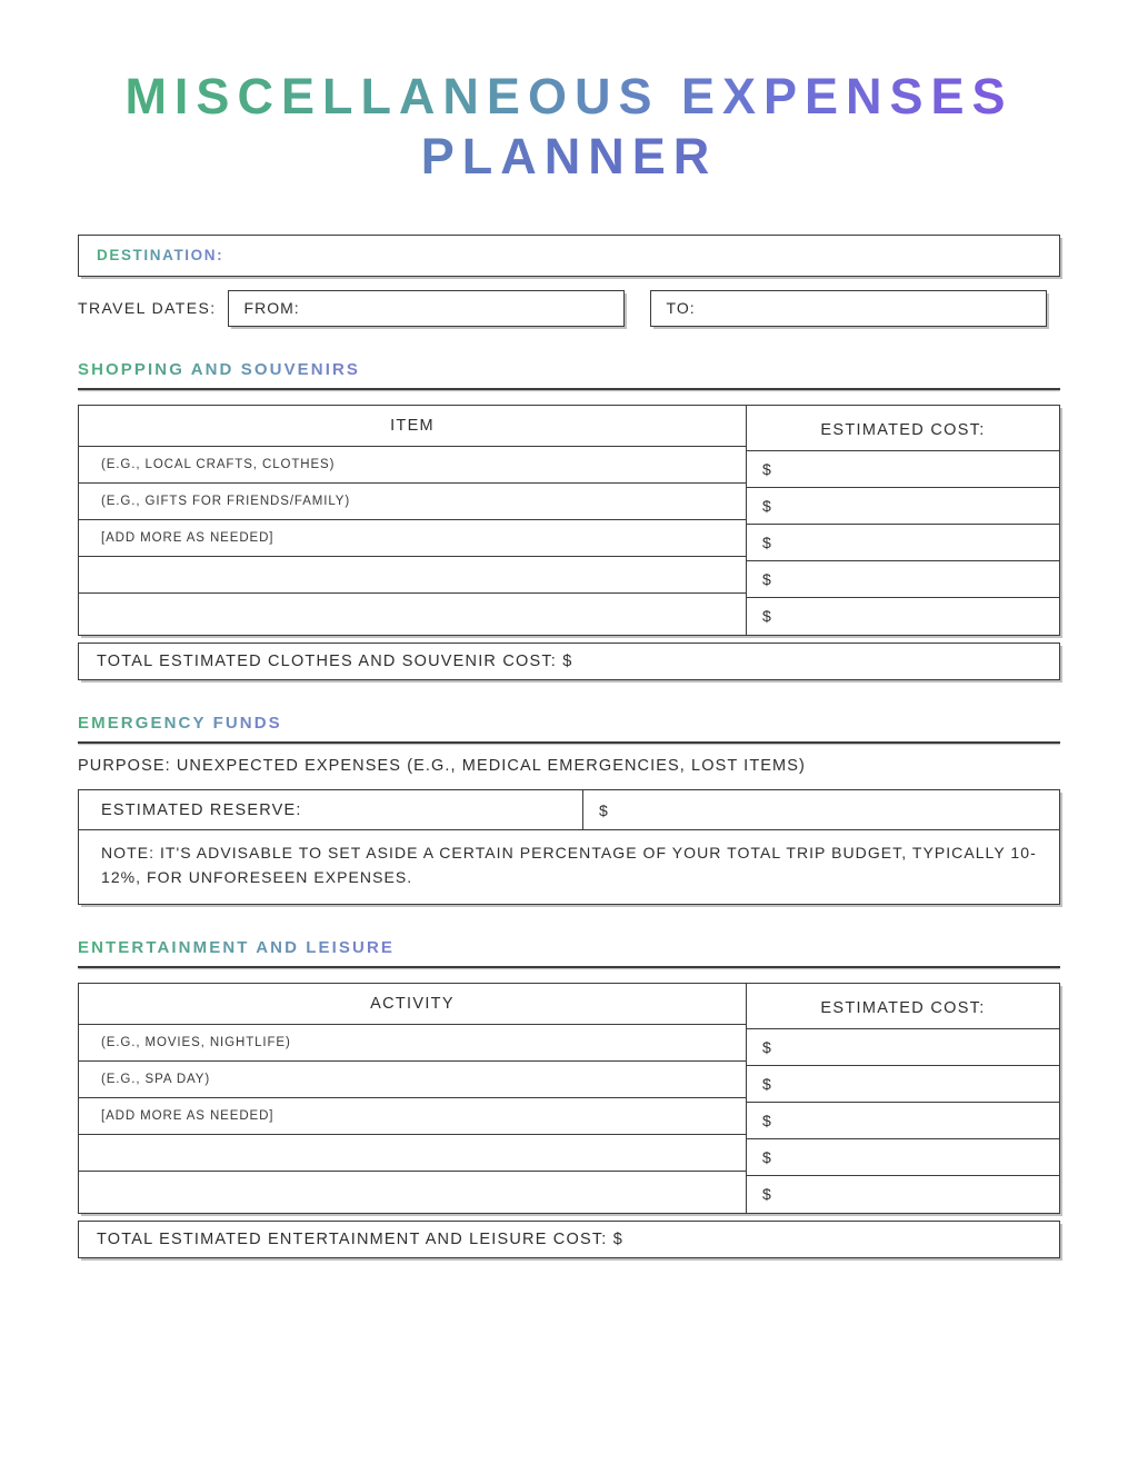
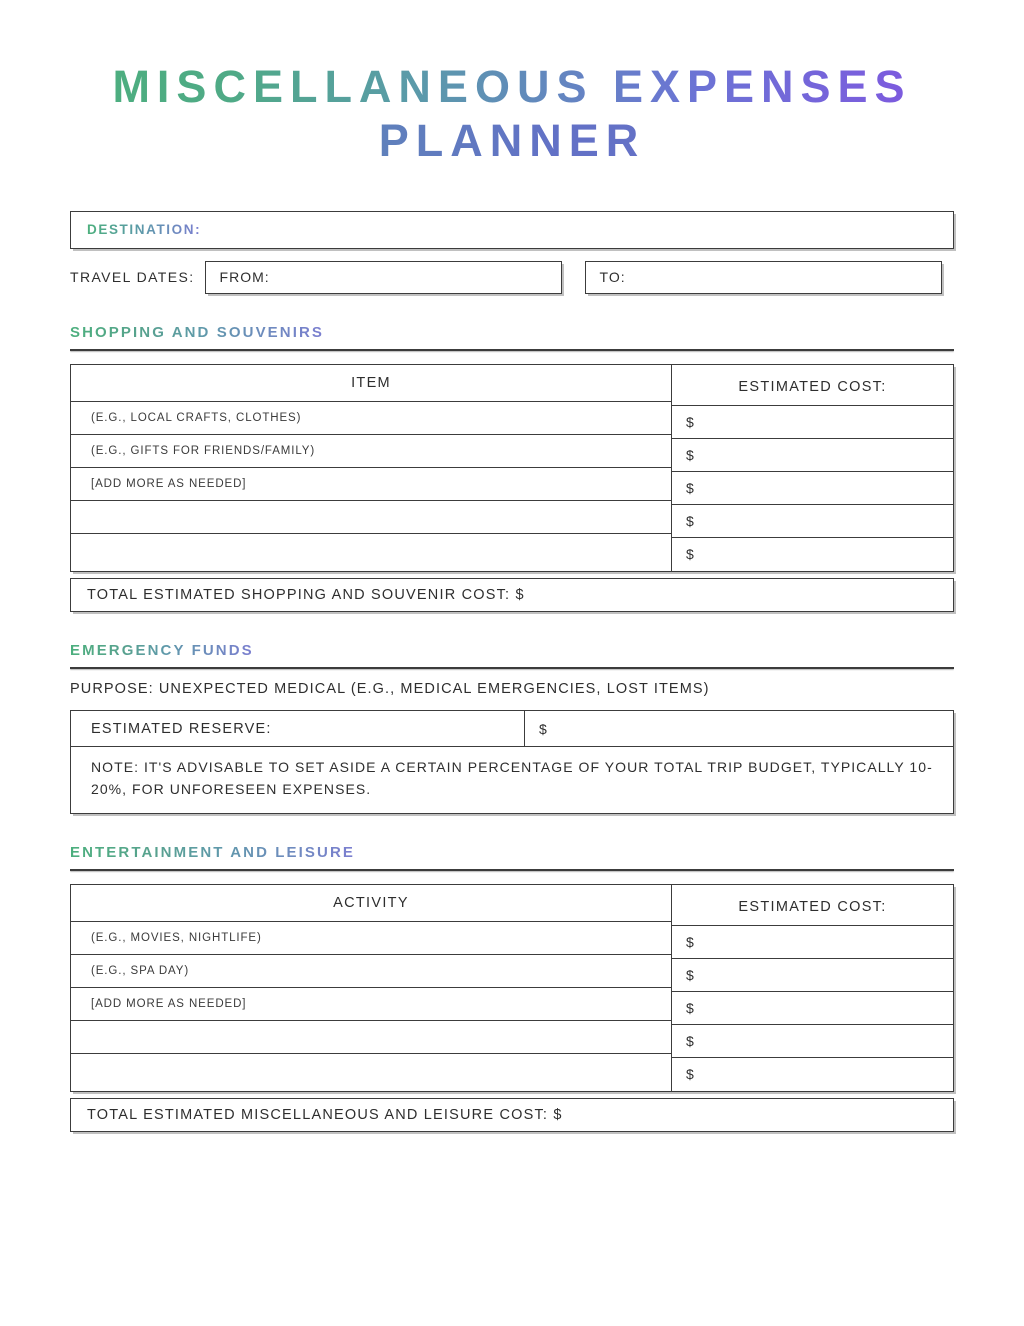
  MISCELLANEOUS EXPENSES
  PLANNER
  DESTINATION:
  TRAVEL DATES:
  FROM:
  TO:
  SHOPPING AND SOUVENIRS
  ITEM
  (E.G., LOCAL CRAFTS, CLOTHES)
  (E.G., GIFTS FOR FRIENDS/FAMILY)
  [ADD MORE AS NEEDED]
  ESTIMATED COST:
  $
  $
  $
  $
  $
- TOTAL ESTIMATED CLOTHES AND SOUVENIR COST: $
+ TOTAL ESTIMATED SHOPPING AND SOUVENIR COST: $
  EMERGENCY FUNDS
- PURPOSE: UNEXPECTED EXPENSES (E.G., MEDICAL EMERGENCIES, LOST ITEMS)
+ PURPOSE: UNEXPECTED MEDICAL (E.G., MEDICAL EMERGENCIES, LOST ITEMS)
  ESTIMATED RESERVE:
  $
- NOTE: IT'S ADVISABLE TO SET ASIDE A CERTAIN PERCENTAGE OF YOUR TOTAL TRIP BUDGET, TYPICALLY 10-12%, FOR UNFORESEEN EXPENSES.
+ NOTE: IT'S ADVISABLE TO SET ASIDE A CERTAIN PERCENTAGE OF YOUR TOTAL TRIP BUDGET, TYPICALLY 10-20%, FOR UNFORESEEN EXPENSES.
  ENTERTAINMENT AND LEISURE
  ACTIVITY
  (E.G., MOVIES, NIGHTLIFE)
  (E.G., SPA DAY)
  [ADD MORE AS NEEDED]
  ESTIMATED COST:
  $
  $
  $
  $
  $
- TOTAL ESTIMATED ENTERTAINMENT AND LEISURE COST: $
+ TOTAL ESTIMATED MISCELLANEOUS AND LEISURE COST: $
